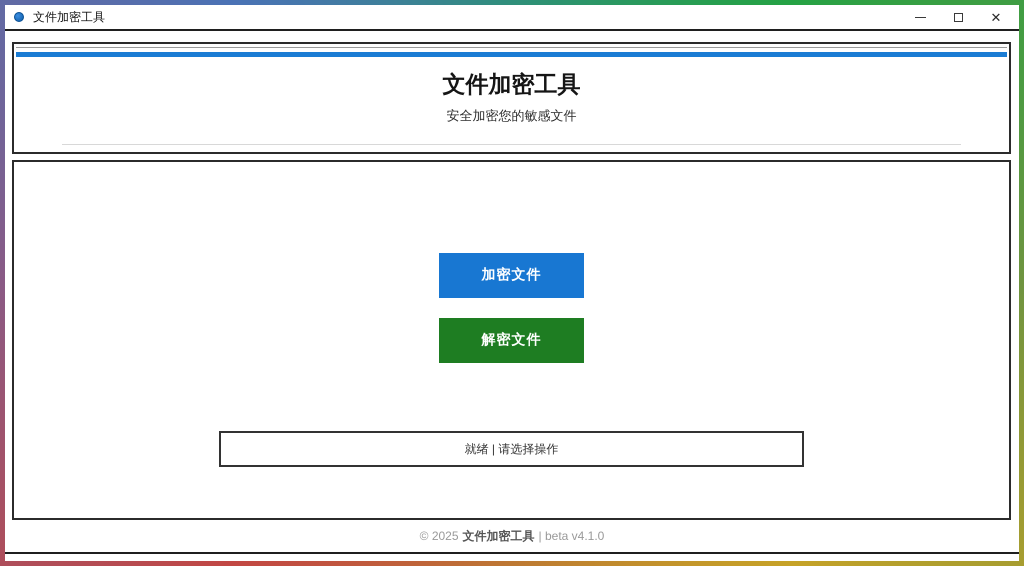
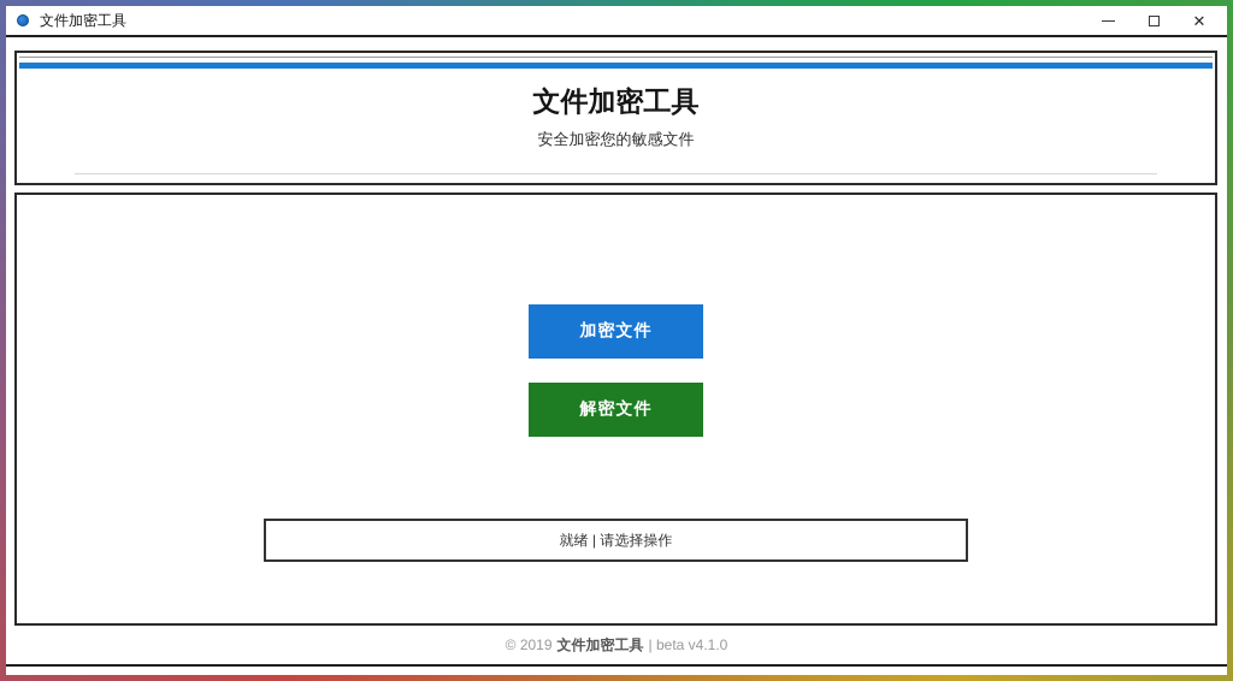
  文件加密工具
  ✕
  文件加密工具
  安全加密您的敏感文件
  加密文件
  解密文件
  就绪 | 请选择操作
- © 2025
+ © 2019
  文件加密工具
  | beta v4.1.0
